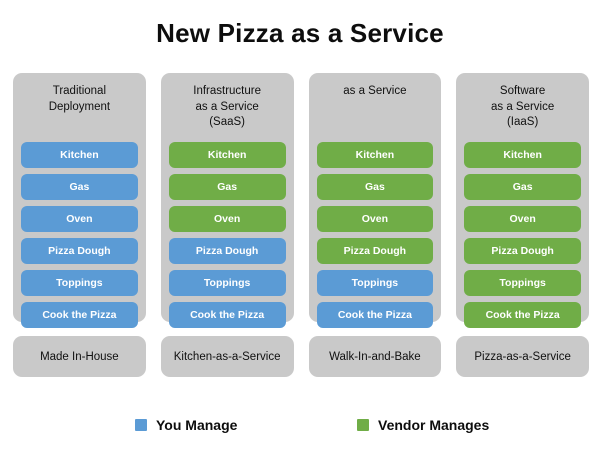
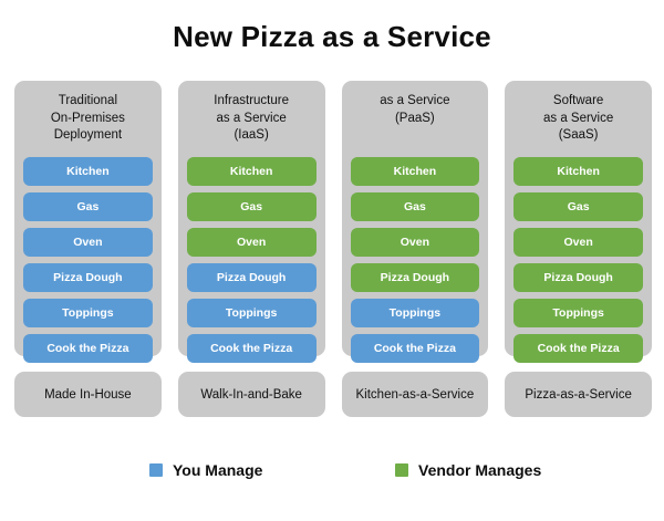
  New Pizza as a Service
  Traditional
+ On-Premises
  Deployment
  Kitchen
  Gas
  Oven
  Pizza Dough
  Toppings
  Cook the Pizza
  Made In-House
  Infrastructure
  as a Service
- (SaaS)
+ (IaaS)
  Kitchen
  Gas
  Oven
  Pizza Dough
  Toppings
  Cook the Pizza
- Kitchen-as-a-Service
+ Walk-In-and-Bake
  as a Service
+ (PaaS)
  Kitchen
  Gas
  Oven
  Pizza Dough
  Toppings
  Cook the Pizza
- Walk-In-and-Bake
+ Kitchen-as-a-Service
  Software
  as a Service
- (IaaS)
+ (SaaS)
  Kitchen
  Gas
  Oven
  Pizza Dough
  Toppings
  Cook the Pizza
  Pizza-as-a-Service
  You Manage
  Vendor Manages
